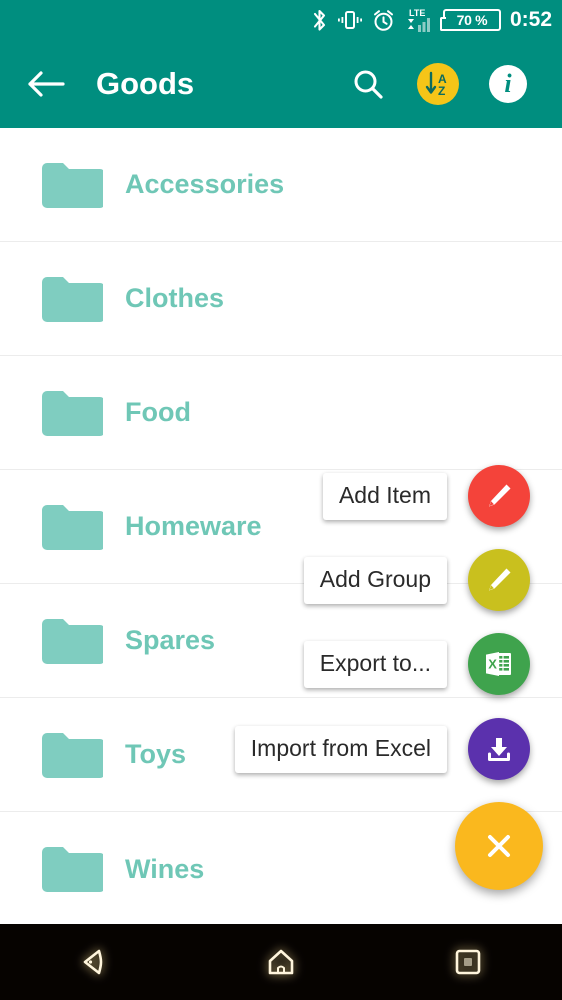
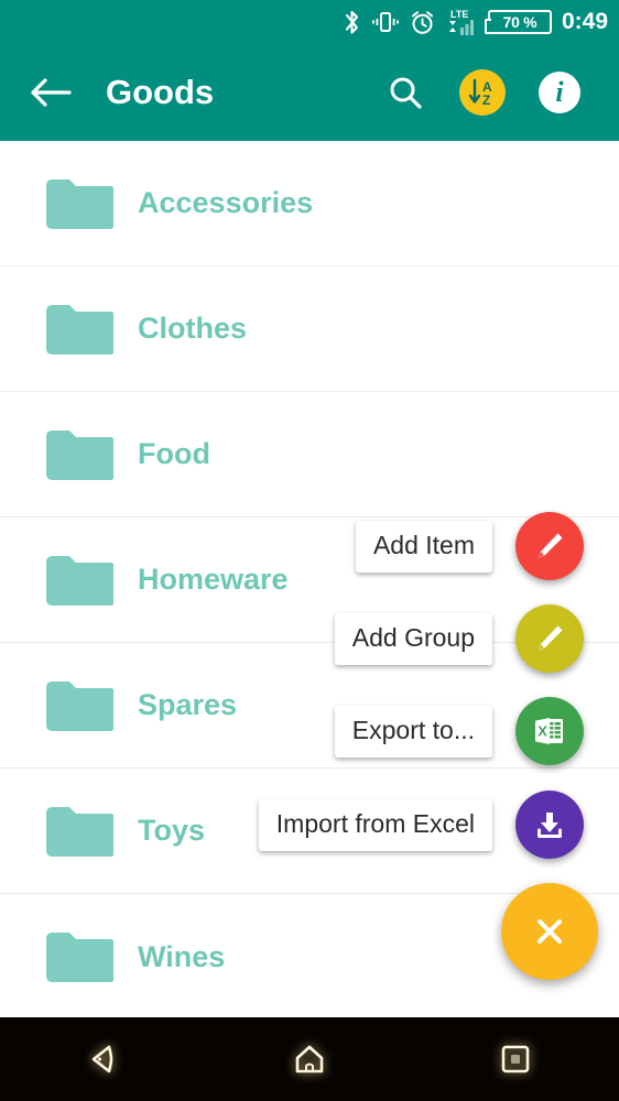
  LTE
  70 %
- 0:52
+ 0:49
  Goods
  A
  Z
  i
  Accessories
  Clothes
  Food
  Homeware
  Spares
  Toys
  Wines
  Add Item
  Add Group
  Export to...
  X
  Import from Excel
